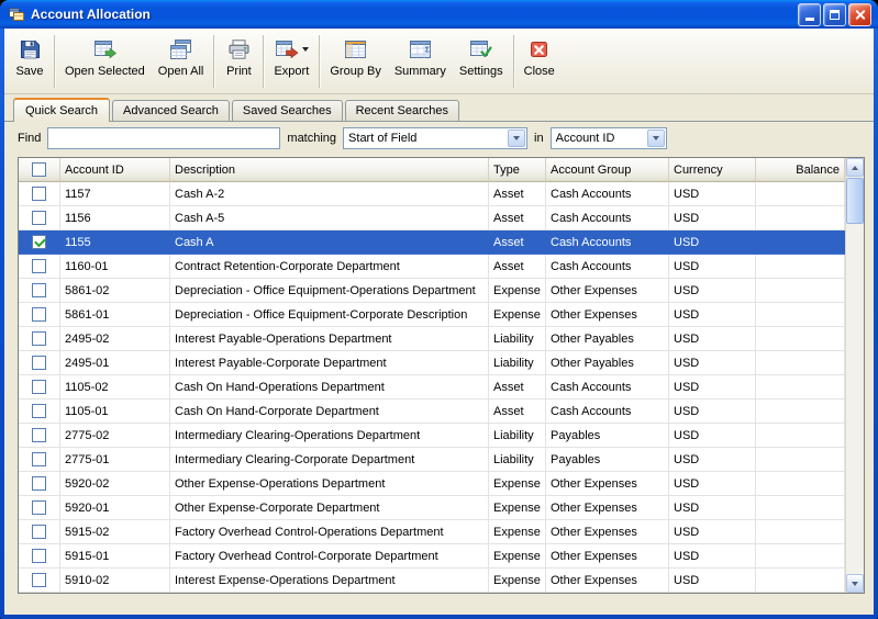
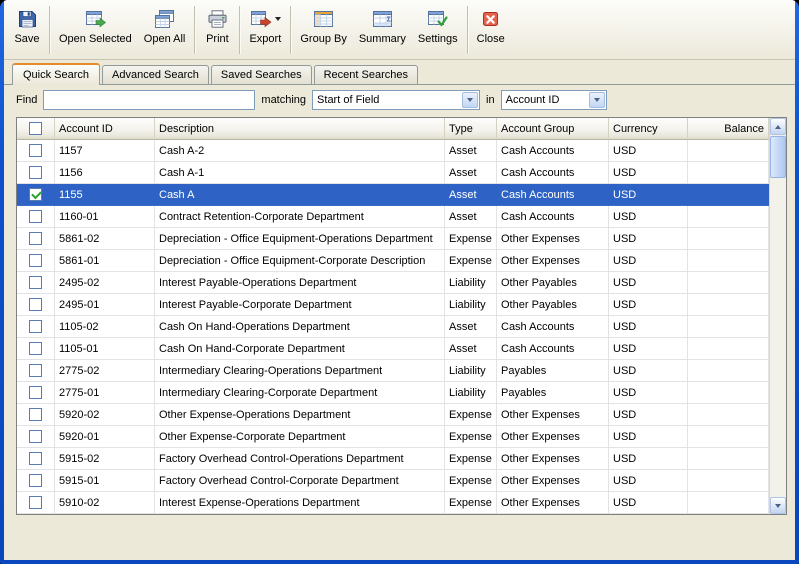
- Account Allocation
  Save
  Open Selected
  Open All
  Print
  Export
  Group By
  Summary
  Settings
  Close
  Quick Search
  Advanced Search
  Saved Searches
  Recent Searches
  Find
  matching
  Start of Field
  in
  Account ID
  Account ID
  Description
  Type
  Account Group
  Currency
  Balance
  1157
  Cash A-2
  Asset
  Cash Accounts
  USD
  1156
- Cash A-5
+ Cash A-1
  Asset
  Cash Accounts
  USD
  1155
  Cash A
  Asset
  Cash Accounts
  USD
  1160-01
  Contract Retention-Corporate Department
  Asset
  Cash Accounts
  USD
  5861-02
  Depreciation - Office Equipment-Operations Department
  Expense
  Other Expenses
  USD
  5861-01
  Depreciation - Office Equipment-Corporate Description
  Expense
  Other Expenses
  USD
  2495-02
  Interest Payable-Operations Department
  Liability
  Other Payables
  USD
  2495-01
  Interest Payable-Corporate Department
  Liability
  Other Payables
  USD
  1105-02
  Cash On Hand-Operations Department
  Asset
  Cash Accounts
  USD
  1105-01
  Cash On Hand-Corporate Department
  Asset
  Cash Accounts
  USD
  2775-02
  Intermediary Clearing-Operations Department
  Liability
  Payables
  USD
  2775-01
  Intermediary Clearing-Corporate Department
  Liability
  Payables
  USD
  5920-02
  Other Expense-Operations Department
  Expense
  Other Expenses
  USD
  5920-01
  Other Expense-Corporate Department
  Expense
  Other Expenses
  USD
  5915-02
  Factory Overhead Control-Operations Department
  Expense
  Other Expenses
  USD
  5915-01
  Factory Overhead Control-Corporate Department
  Expense
  Other Expenses
  USD
  5910-02
  Interest Expense-Operations Department
  Expense
  Other Expenses
  USD
